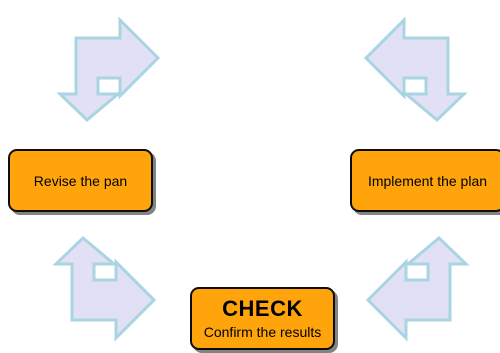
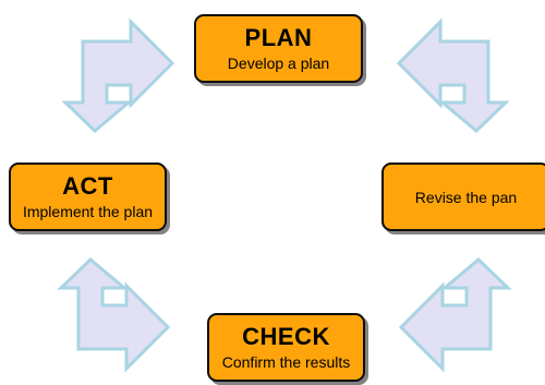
+ PLAN
+ Develop a plan
- Implement the plan
+ Revise the pan
  CHECK
  Confirm the results
+ ACT
- Revise the pan
+ Implement the plan
